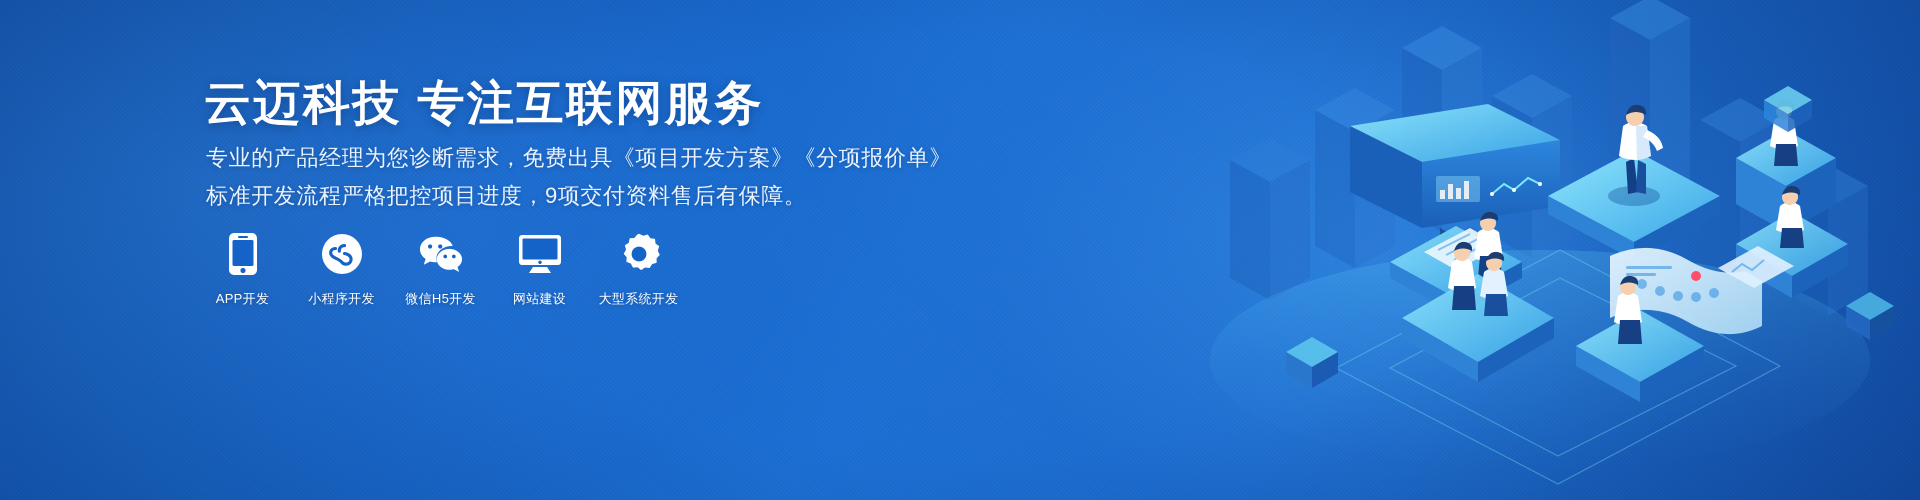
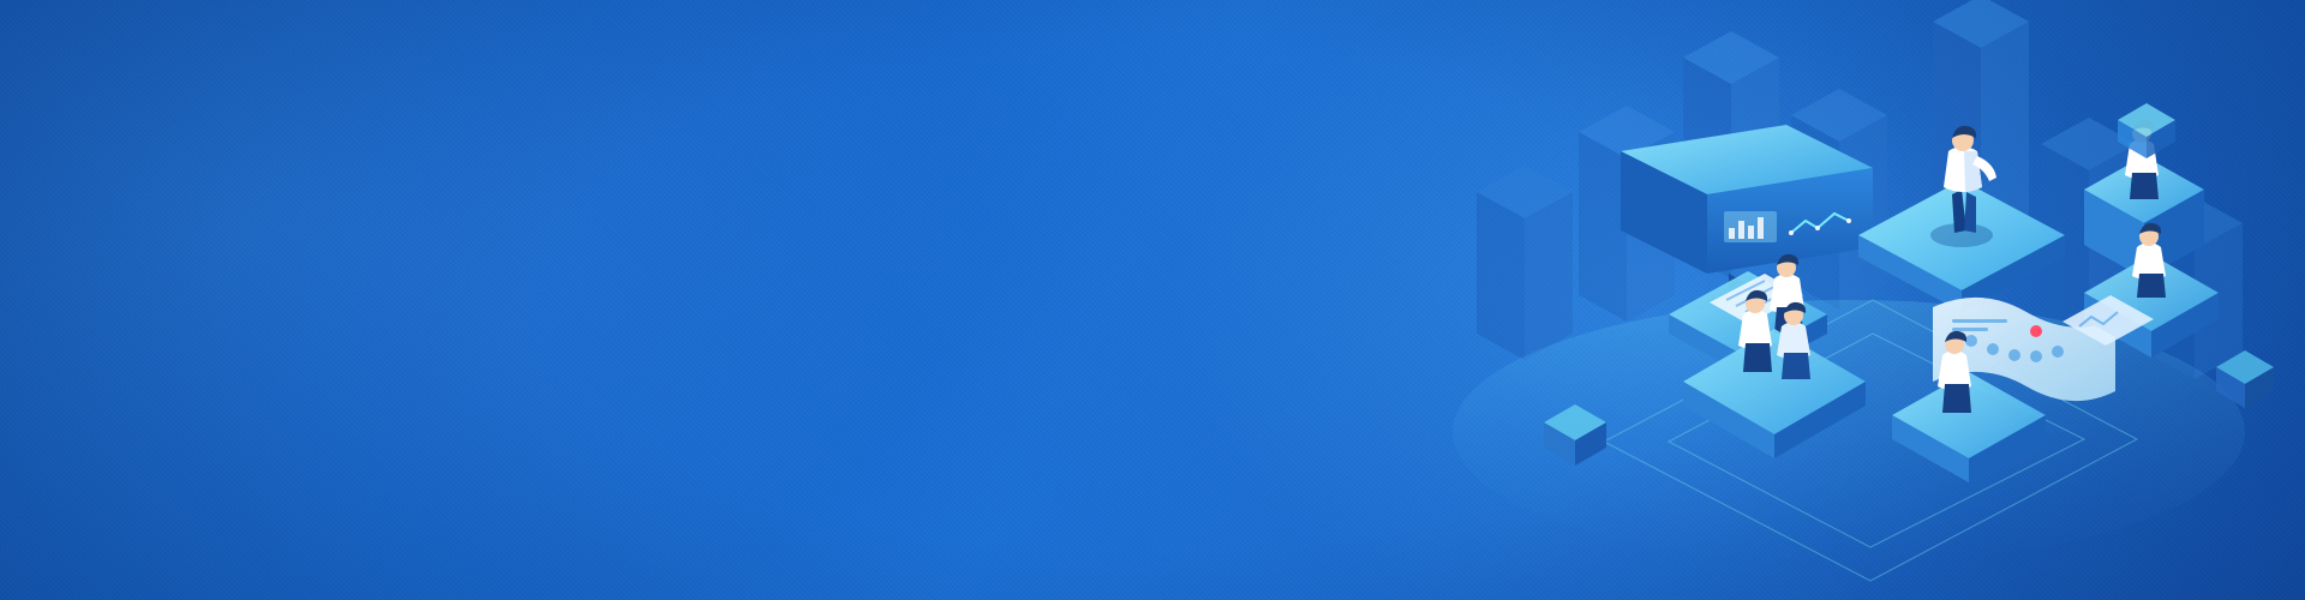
- 云迈科技 专注互联网服务
- 专业的产品经理为您诊断需求，免费出具《项目开发方案》《分项报价单》
- 标准开发流程严格把控项目进度，9项交付资料售后有保障。
- APP开发
- 小程序开发
- 微信H5开发
- 网站建设
- 大型系统开发
